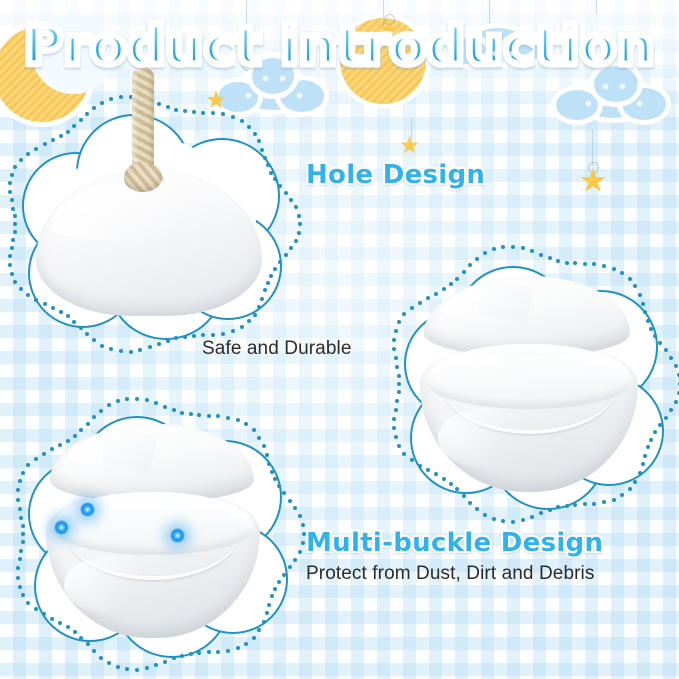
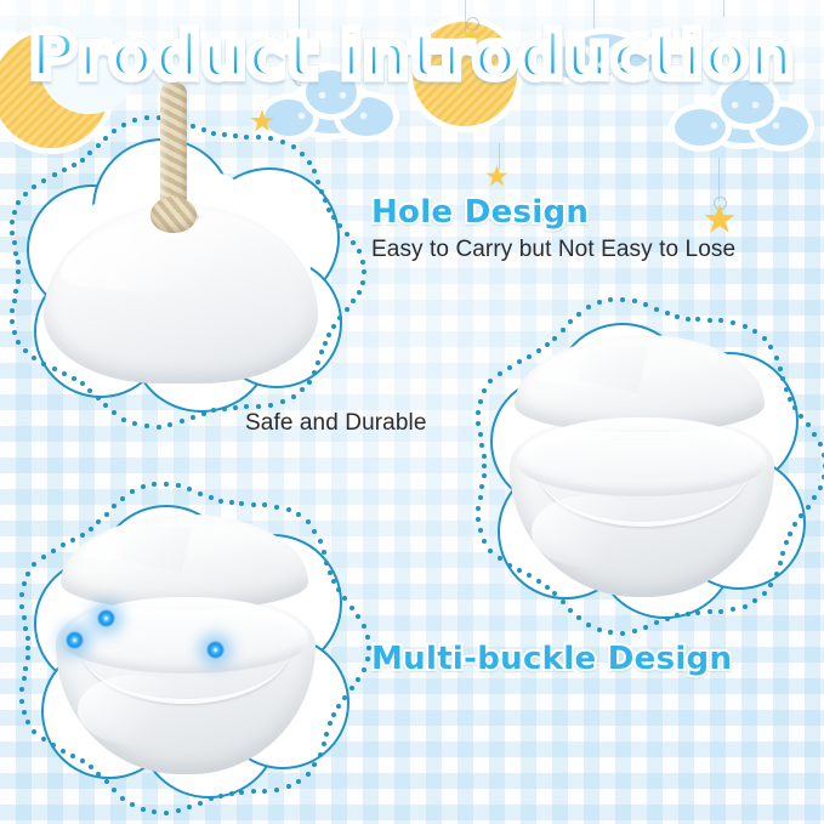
  Product introdtion
  Hole Design
+ Easy to Carry but Not Easy to Lose
  Safe and Durable
  Multi-buckle Design
- Protect from Dust, Dirt and Debris
